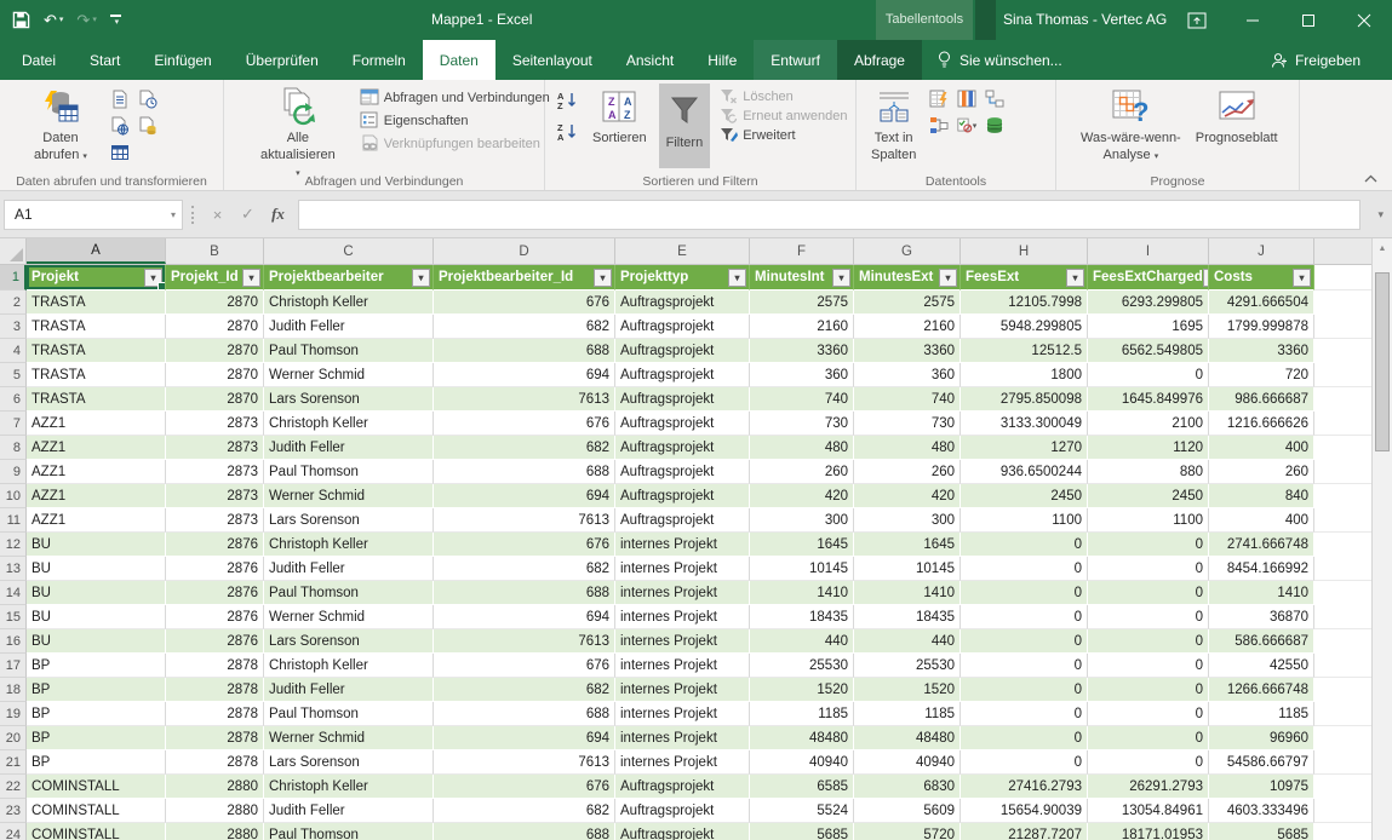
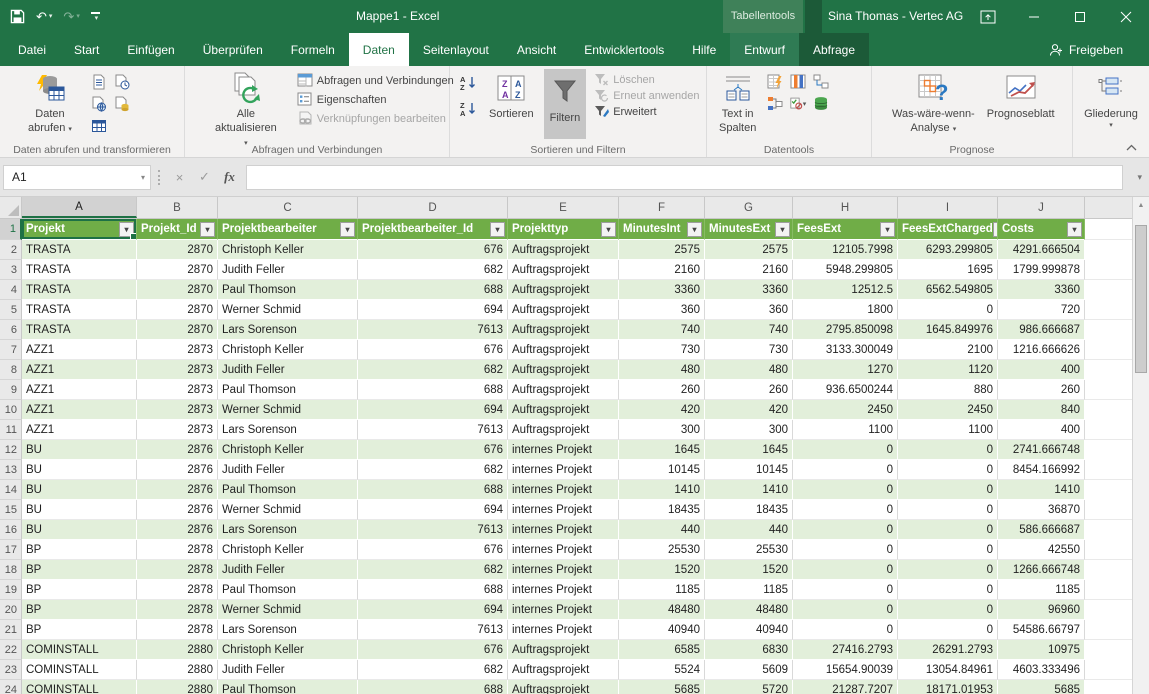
  ↶
  ↷
  Mappe1 - Excel
  Tabellentools
  Sina Thomas - Vertec AG
  Datei
  Start
  Einfügen
  Überprüfen
  Formeln
  Daten
  Seitenlayout
  Ansicht
+ Entwicklertools
  Hilfe
  Entwurf
  Abfrage
- Sie wünschen...
  Freigeben
  Daten
  abrufen
  Daten abrufen und transformieren
  Alle
  aktualisieren
  Abfragen und Verbindungen
  Eigenschaften
  Verknüpfungen bearbeiten
  Abfragen und Verbindungen
  A
  Z
  Z
  A
  Z
  A
  A
  Z
  Sortieren
  Filtern
  Löschen
  Erneut anwenden
  Erweitert
  Sortieren und Filtern
  Text in
  Spalten
  Datentools
  ?
  Was-wäre-wenn-
  Analyse
  Prognoseblatt
  Prognose
+ Gliederung
  A1
  ▾
  ×
  ✓
  fx
  ▾
  A
  B
  C
  D
  E
  F
  G
  H
  I
  J
  1
  Projekt
  ▾
  Projekt_Id
  ▾
  Projektbearbeiter
  ▾
  Projektbearbeiter_Id
  ▾
  Projekttyp
  ▾
  MinutesInt
  ▾
  MinutesExt
  ▾
  FeesExt
  ▾
  FeesExtCharged
  Costs
  ▾
  2
  TRASTA
  2870
  Christoph Keller
  676
  Auftragsprojekt
  2575
  2575
  12105.7998
  6293.299805
  4291.666504
  3
  TRASTA
  2870
  Judith Feller
  682
  Auftragsprojekt
  2160
  2160
  5948.299805
  1695
  1799.999878
  4
  TRASTA
  2870
  Paul Thomson
  688
  Auftragsprojekt
  3360
  3360
  12512.5
  6562.549805
  3360
  5
  TRASTA
  2870
  Werner Schmid
  694
  Auftragsprojekt
  360
  360
  1800
  0
  720
  6
  TRASTA
  2870
  Lars Sorenson
  7613
  Auftragsprojekt
  740
  740
  2795.850098
  1645.849976
  986.666687
  7
  AZZ1
  2873
  Christoph Keller
  676
  Auftragsprojekt
  730
  730
  3133.300049
  2100
  1216.666626
  8
  AZZ1
  2873
  Judith Feller
  682
  Auftragsprojekt
  480
  480
  1270
  1120
  400
  9
  AZZ1
  2873
  Paul Thomson
  688
  Auftragsprojekt
  260
  260
  936.6500244
  880
  260
  10
  AZZ1
  2873
  Werner Schmid
  694
  Auftragsprojekt
  420
  420
  2450
  2450
  840
  11
  AZZ1
  2873
  Lars Sorenson
  7613
  Auftragsprojekt
  300
  300
  1100
  1100
  400
  12
  BU
  2876
  Christoph Keller
  676
  internes Projekt
  1645
  1645
  0
  0
  2741.666748
  13
  BU
  2876
  Judith Feller
  682
  internes Projekt
  10145
  10145
  0
  0
  8454.166992
  14
  BU
  2876
  Paul Thomson
  688
  internes Projekt
  1410
  1410
  0
  0
  1410
  15
  BU
  2876
  Werner Schmid
  694
  internes Projekt
  18435
  18435
  0
  0
  36870
  16
  BU
  2876
  Lars Sorenson
  7613
  internes Projekt
  440
  440
  0
  0
  586.666687
  17
  BP
  2878
  Christoph Keller
  676
  internes Projekt
  25530
  25530
  0
  0
  42550
  18
  BP
  2878
  Judith Feller
  682
  internes Projekt
  1520
  1520
  0
  0
  1266.666748
  19
  BP
  2878
  Paul Thomson
  688
  internes Projekt
  1185
  1185
  0
  0
  1185
  20
  BP
  2878
  Werner Schmid
  694
  internes Projekt
  48480
  48480
  0
  0
  96960
  21
  BP
  2878
  Lars Sorenson
  7613
  internes Projekt
  40940
  40940
  0
  0
  54586.66797
  22
  COMINSTALL
  2880
  Christoph Keller
  676
  Auftragsprojekt
  6585
  6830
  27416.2793
  26291.2793
  10975
  23
  COMINSTALL
  2880
  Judith Feller
  682
  Auftragsprojekt
  5524
  5609
  15654.90039
  13054.84961
  4603.333496
  24
  COMINSTALL
  2880
  Paul Thomson
  688
  Auftragsprojekt
  5685
  5720
  21287.7207
  18171.01953
  5685
